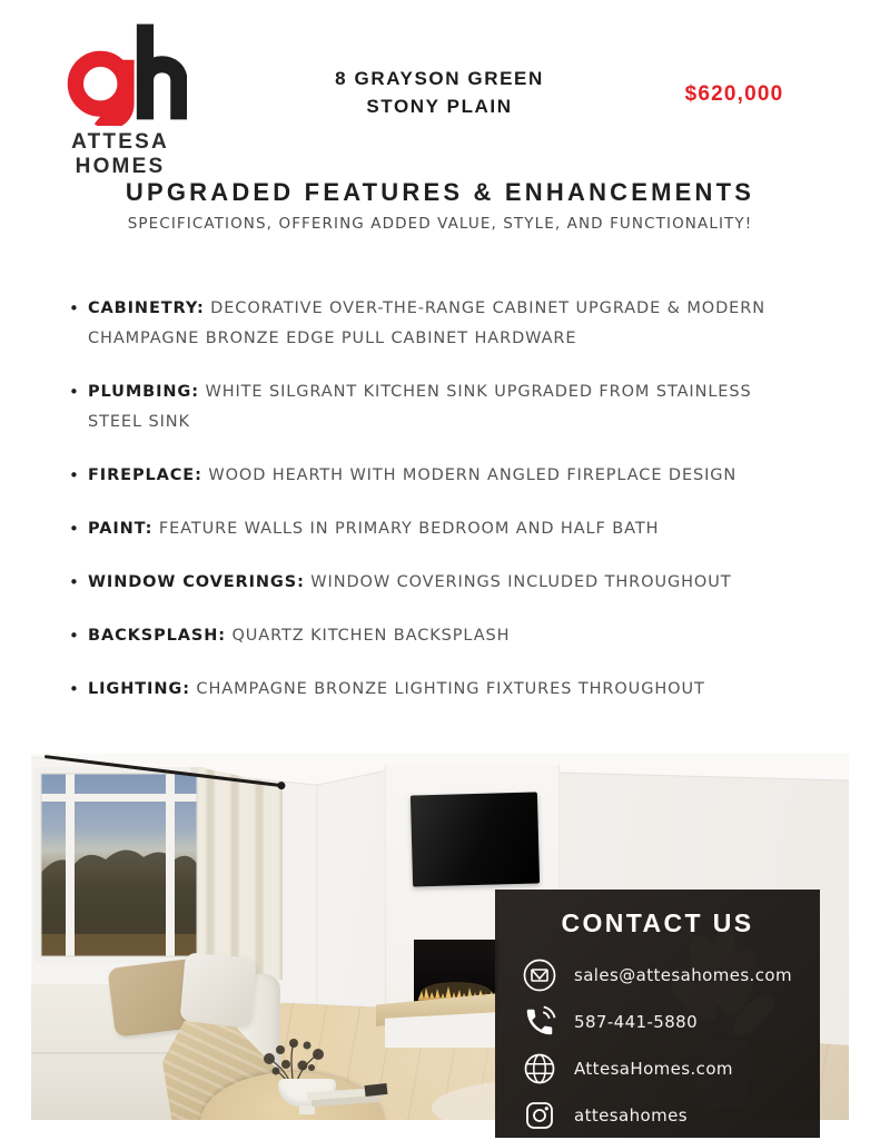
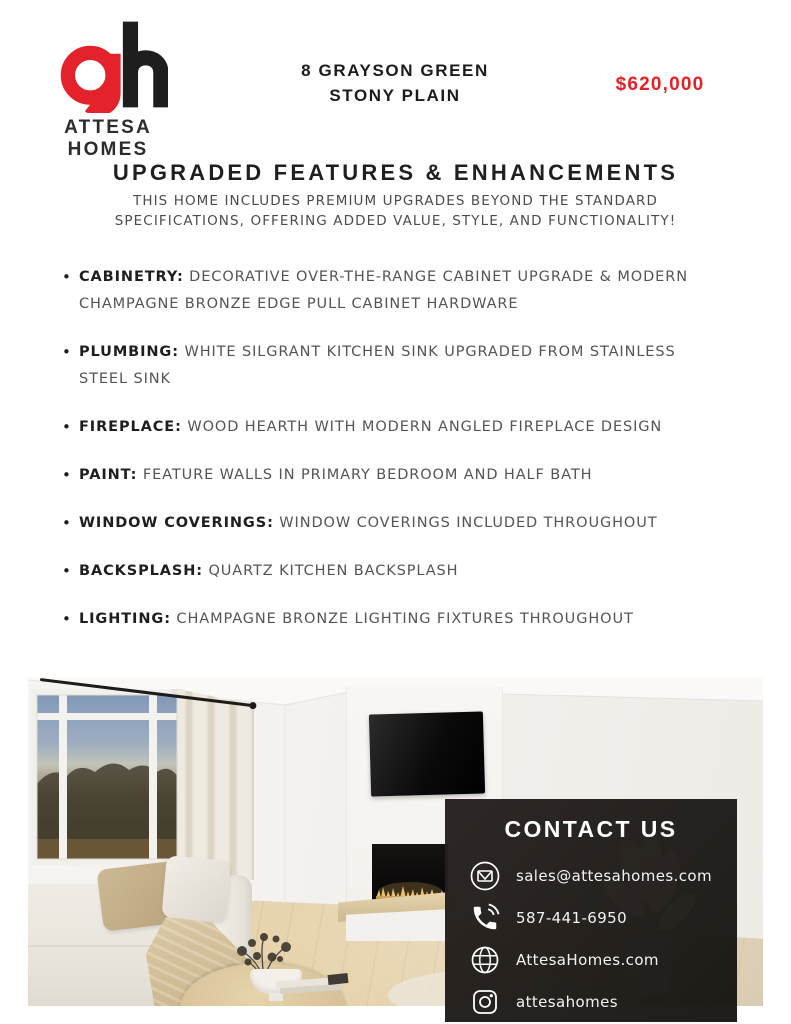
  ATTESA HOMES
  8 GRAYSON GREEN
  STONY PLAIN
  $620,000
  UPGRADED FEATURES & ENHANCEMENTS
+ THIS HOME INCLUDES PREMIUM UPGRADES BEYOND THE STANDARD
  SPECIFICATIONS, OFFERING ADDED VALUE, STYLE, AND FUNCTIONALITY!
  CABINETRY: DECORATIVE OVER-THE-RANGE CABINET UPGRADE & MODERN CHAMPAGNE BRONZE EDGE PULL CABINET HARDWARE
  PLUMBING: WHITE SILGRANT KITCHEN SINK UPGRADED FROM STAINLESS STEEL SINK
  FIREPLACE: WOOD HEARTH WITH MODERN ANGLED FIREPLACE DESIGN
  PAINT: FEATURE WALLS IN PRIMARY BEDROOM AND HALF BATH
  WINDOW COVERINGS: WINDOW COVERINGS INCLUDED THROUGHOUT
  BACKSPLASH: QUARTZ KITCHEN BACKSPLASH
  LIGHTING: CHAMPAGNE BRONZE LIGHTING FIXTURES THROUGHOUT
  CONTACT US
  sales@attesahomes.com
- 587-441-5880
+ 587-441-6950
  AttesaHomes.com
  attesahomes
